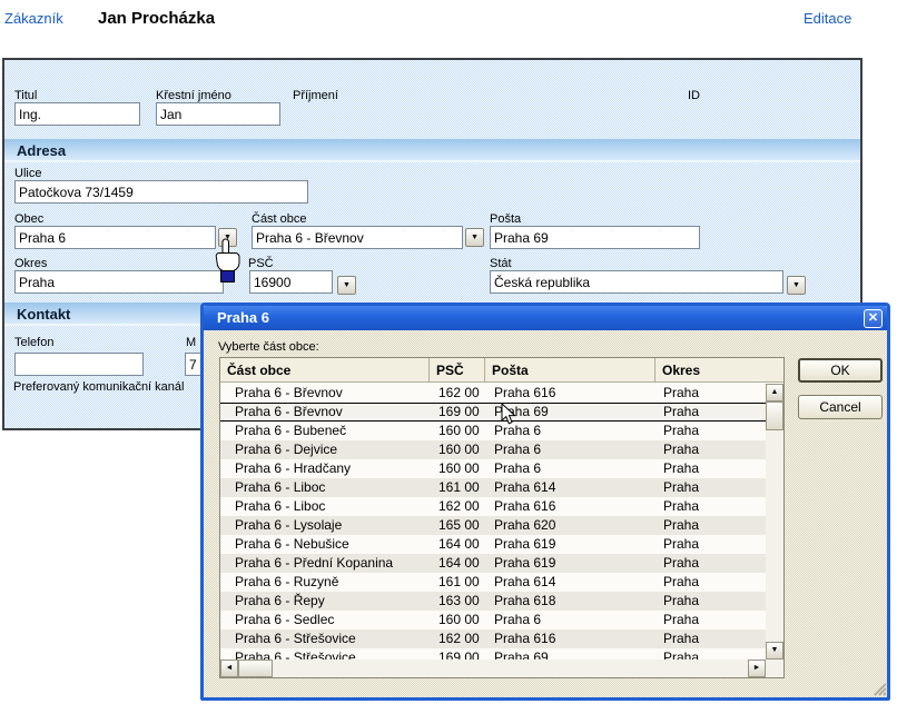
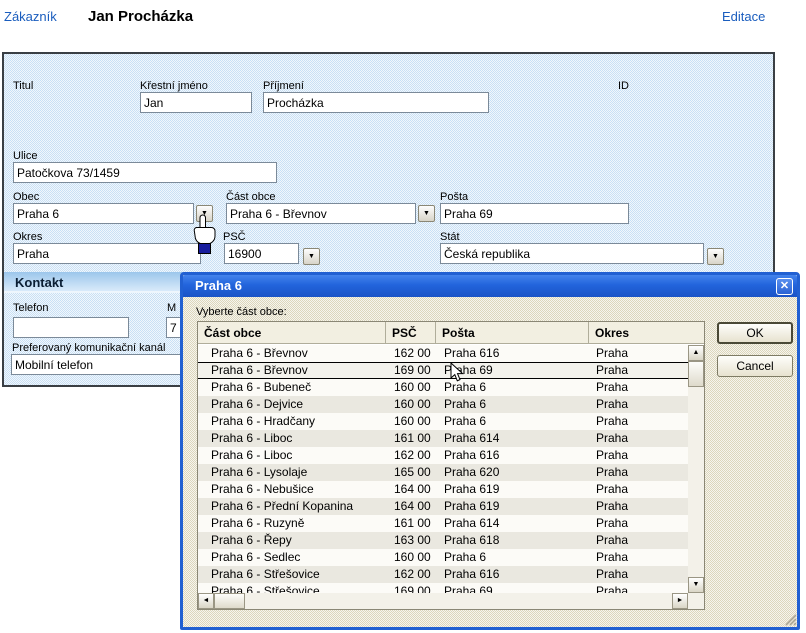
  Zákazník
  Jan Procházka
  Editace
- Adresa
  Kontakt
  Titul
- Ing.
  Křestní jméno
  Jan
  Příjmení
+ Procházka
  ID
  Ulice
  Patočkova 73/1459
  Obec
  Praha 6
  Část obce
  Praha 6 - Břevnov
  Pošta
  Praha 69
  Okres
  Praha
  PSČ
  16900
  Stát
  Česká republika
  Telefon
  M
  7
  Preferovaný komunikační kanál
+ Mobilní telefon
  Praha 6
  ✕
  Vyberte část obce:
  Část obce
  PSČ
  Pošta
  Okres
  Praha 6 - Břevnov
  162 00
  Praha 616
  Praha
  Praha 6 - Břevnov
  169 00
  Pha 69
  Praha
  Praha 6 - Bubeneč
  160 00
  Praha 6
  Praha
  Praha 6 - Dejvice
  160 00
  Praha 6
  Praha
  Praha 6 - Hradčany
  160 00
  Praha 6
  Praha
  Praha 6 - Liboc
  161 00
  Praha 614
  Praha
  Praha 6 - Liboc
  162 00
  Praha 616
  Praha
  Praha 6 - Lysolaje
  165 00
  Praha 620
  Praha
  Praha 6 - Nebušice
  164 00
  Praha 619
  Praha
  Praha 6 - Přední Kopanina
  164 00
  Praha 619
  Praha
  Praha 6 - Ruzyně
  161 00
  Praha 614
  Praha
  Praha 6 - Řepy
  163 00
  Praha 618
  Praha
  Praha 6 - Sedlec
  160 00
  Praha 6
  Praha
  Praha 6 - Střešovice
  162 00
  Praha 616
  Praha
  Praha 6 - Střešovice
  169 00
  Praha 69
  Praha
  OK
  Cancel
